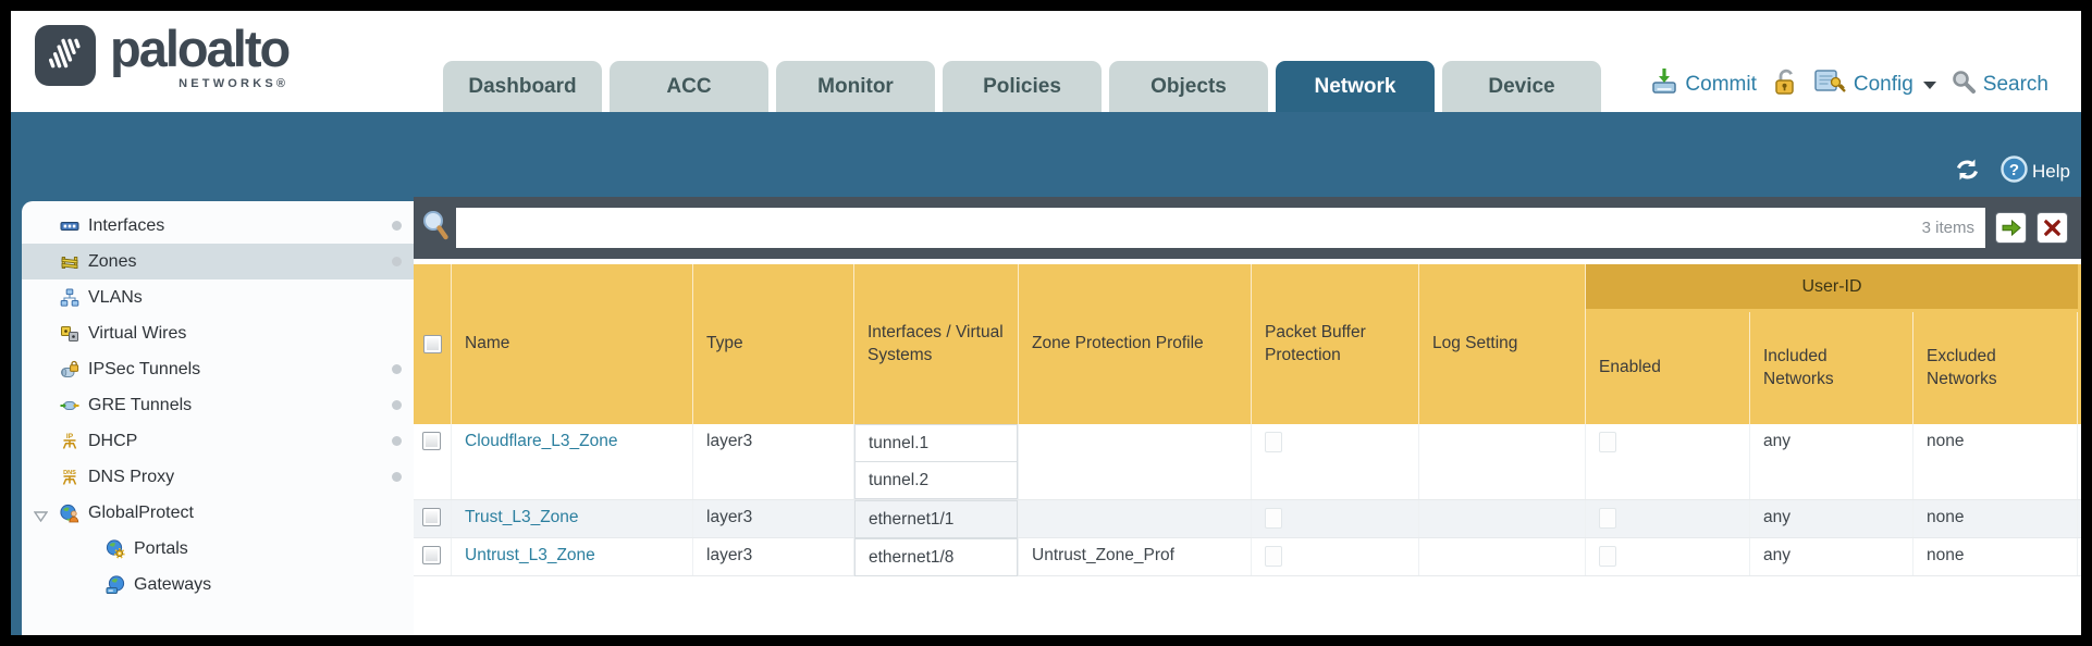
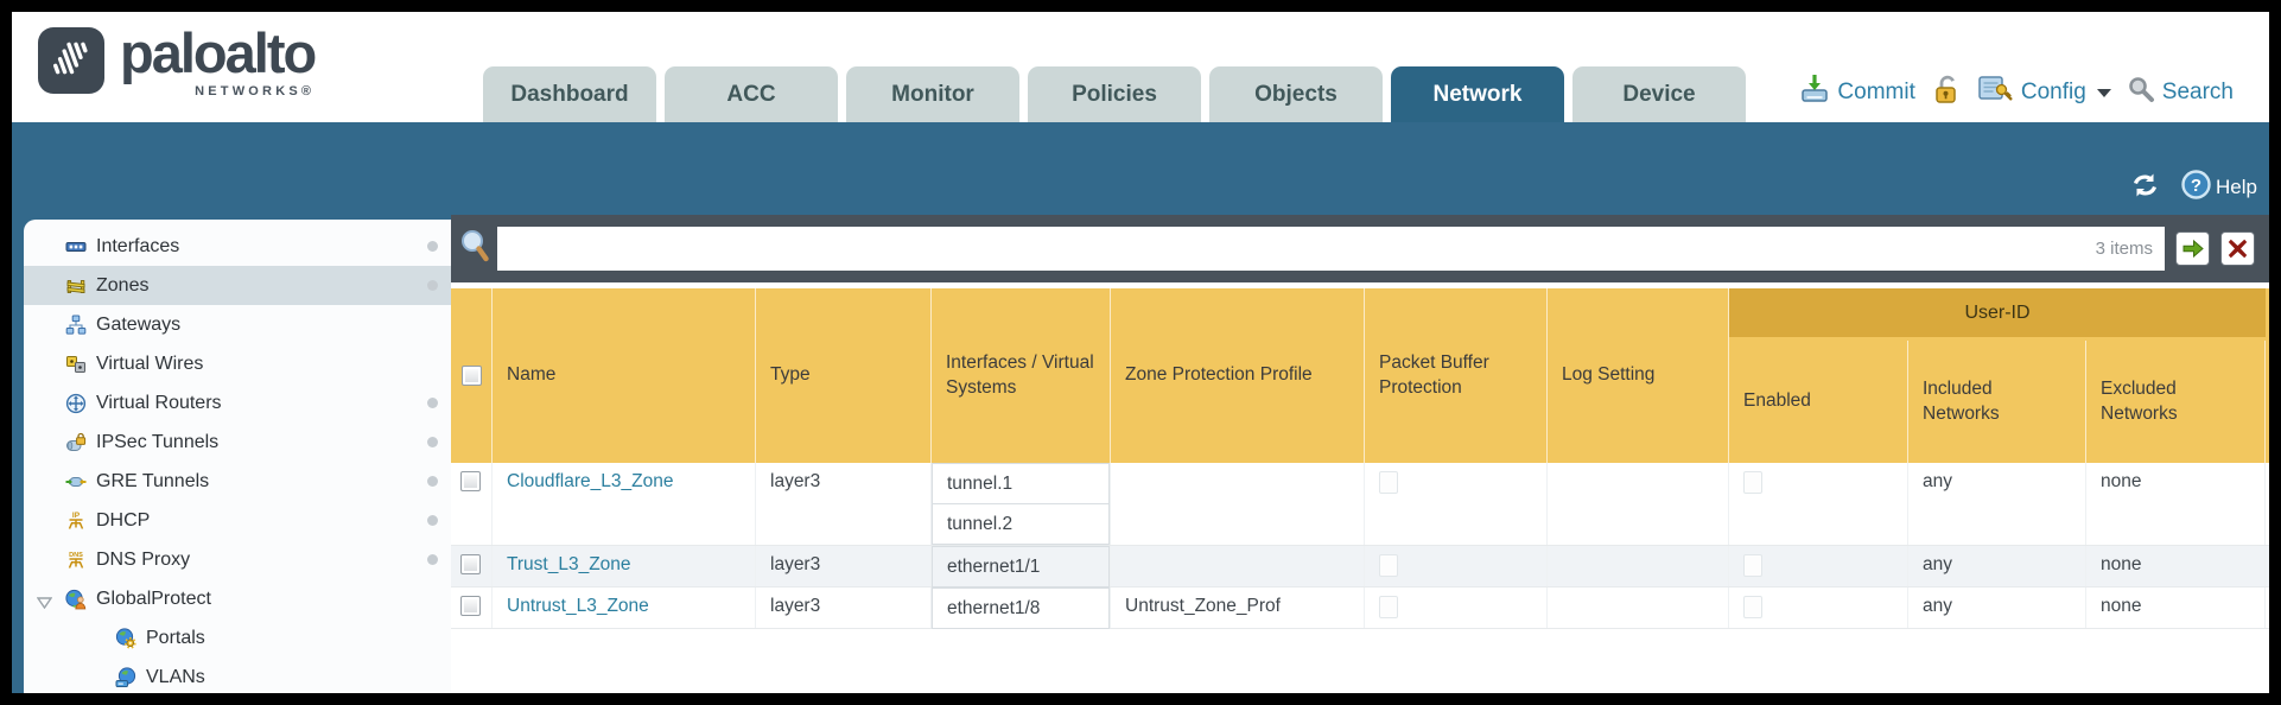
  paloalto
  NETWORKS®
  Dashboard
  ACC
  Monitor
  Policies
  Objects
  Network
  Device
  Commit
  Config
  Search
  ?
  Help
  Interfaces
  Zones
- VLANs
+ Gateways
  Virtual Wires
+ Virtual Routers
  IPSec Tunnels
  GRE Tunnels
  DHCP
  DNS Proxy
  GlobalProtect
  Portals
- Gateways
+ VLANs
  3 items
  Name
  Type
  Interfaces / Virtual Systems
  Zone Protection Profile
  Packet Buffer Protection
  Log Setting
  User-ID
  Enabled
  Included Networks
  Excluded Networks
  Cloudflare_L3_Zone
  layer3
  tunnel.1
  tunnel.2
  any
  none
  Trust_L3_Zone
  layer3
  ethernet1/1
  any
  none
  Untrust_L3_Zone
  layer3
  ethernet1/8
  Untrust_Zone_Prof
  any
  none
